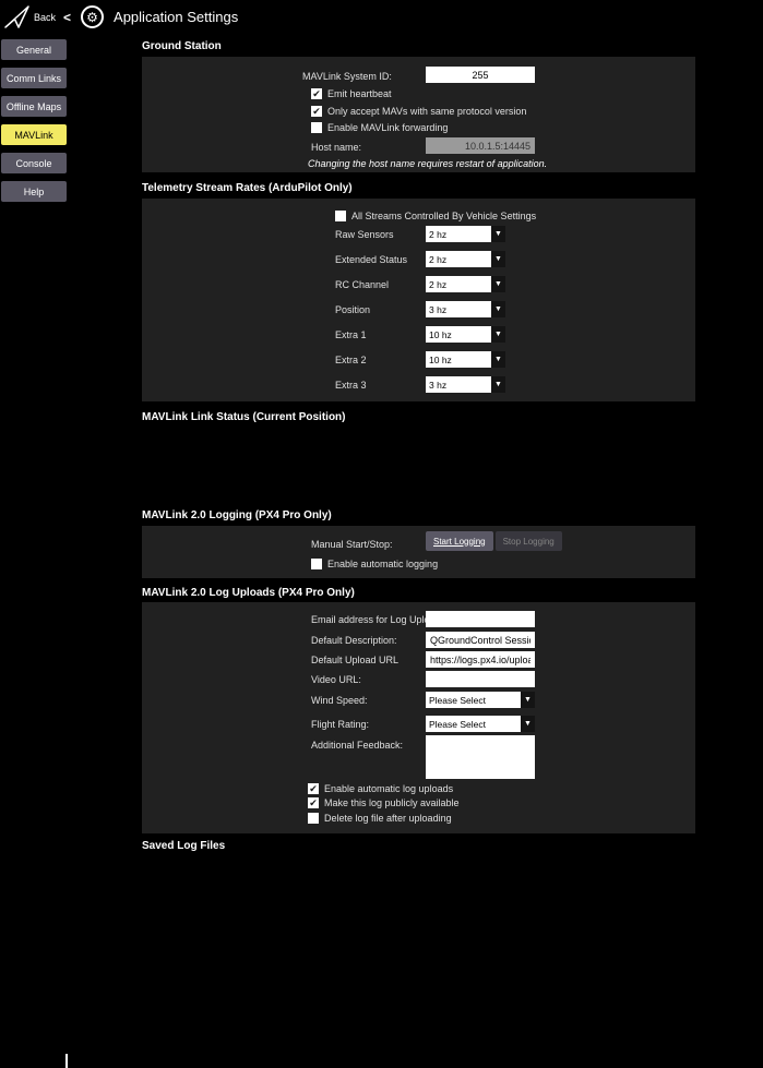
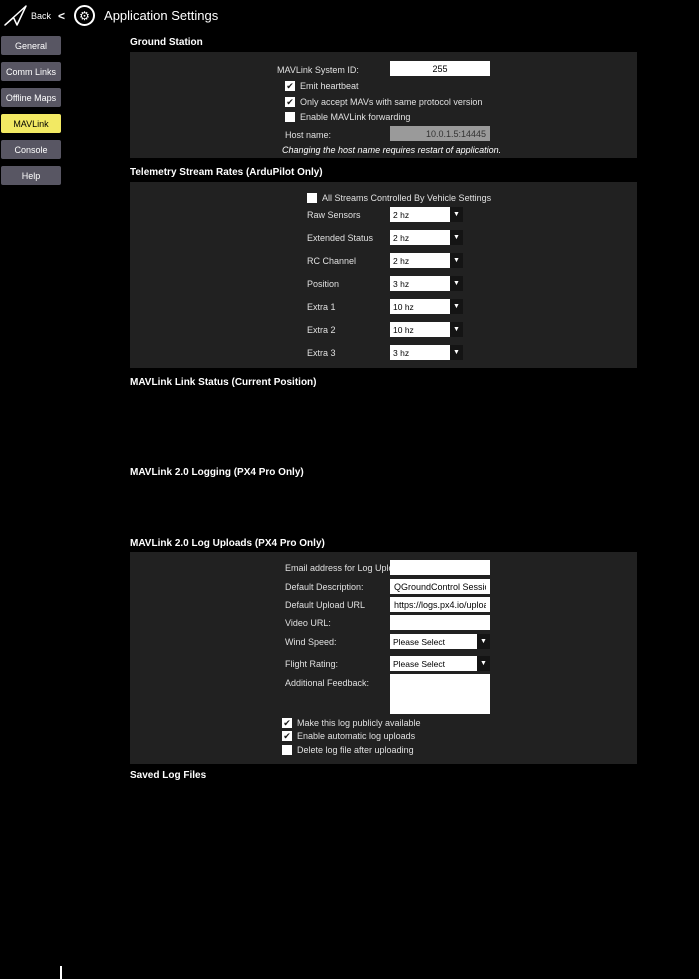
  Back
  <
  ⚙
  Application Settings
  General
  Comm Links
  Offline Maps
  MAVLink
  Console
  Help
  Ground Station
  MAVLink System ID:
  255
  ✔
  Emit heartbeat
  ✔
  Only accept MAVs with same protocol version
  Enable MAVLink forwarding
  Host name:
  10.0.1.5:14445
  Changing the host name requires restart of application.
  Telemetry Stream Rates (ArduPilot Only)
  All Streams Controlled By Vehicle Settings
  Raw Sensors
  2 hz
  Extended Status
  2 hz
  RC Channel
  2 hz
  Position
  3 hz
  Extra 1
  10 hz
  Extra 2
  10 hz
  Extra 3
  3 hz
  MAVLink Link Status (Current Position)
  MAVLink 2.0 Logging (PX4 Pro Only)
- Manual Start/Stop:
- Start Logging
- Stop Logging
- Enable automatic logging
  MAVLink 2.0 Log Uploads (PX4 Pro Only)
  Email address for Log Upl
  Default Description:
  QGroundControl Sessi
  Default Upload URL
  https://logs.px4.io/uplo
  Video URL:
  Wind Speed:
  Please Select
  Flight Rating:
  Please Select
  Additional Feedback:
  ✔
- Enable automatic log uploads
+ Make this log publicly available
  ✔
- Make this log publicly available
+ Enable automatic log uploads
  Delete log file after uploading
  Saved Log Files
